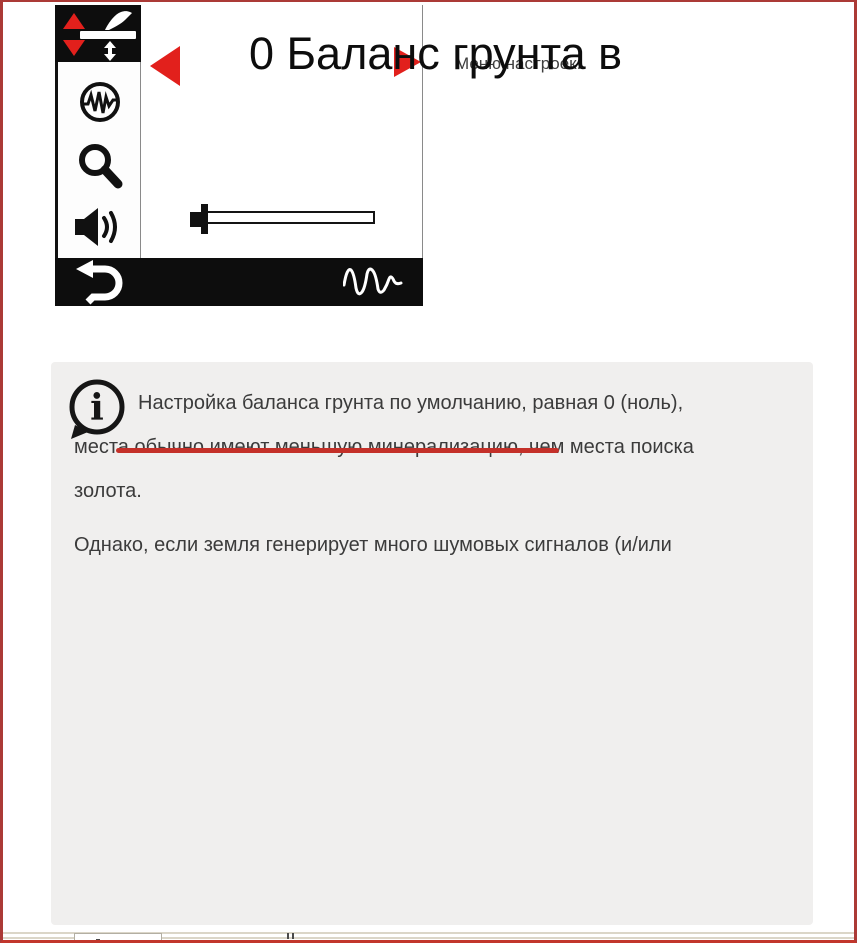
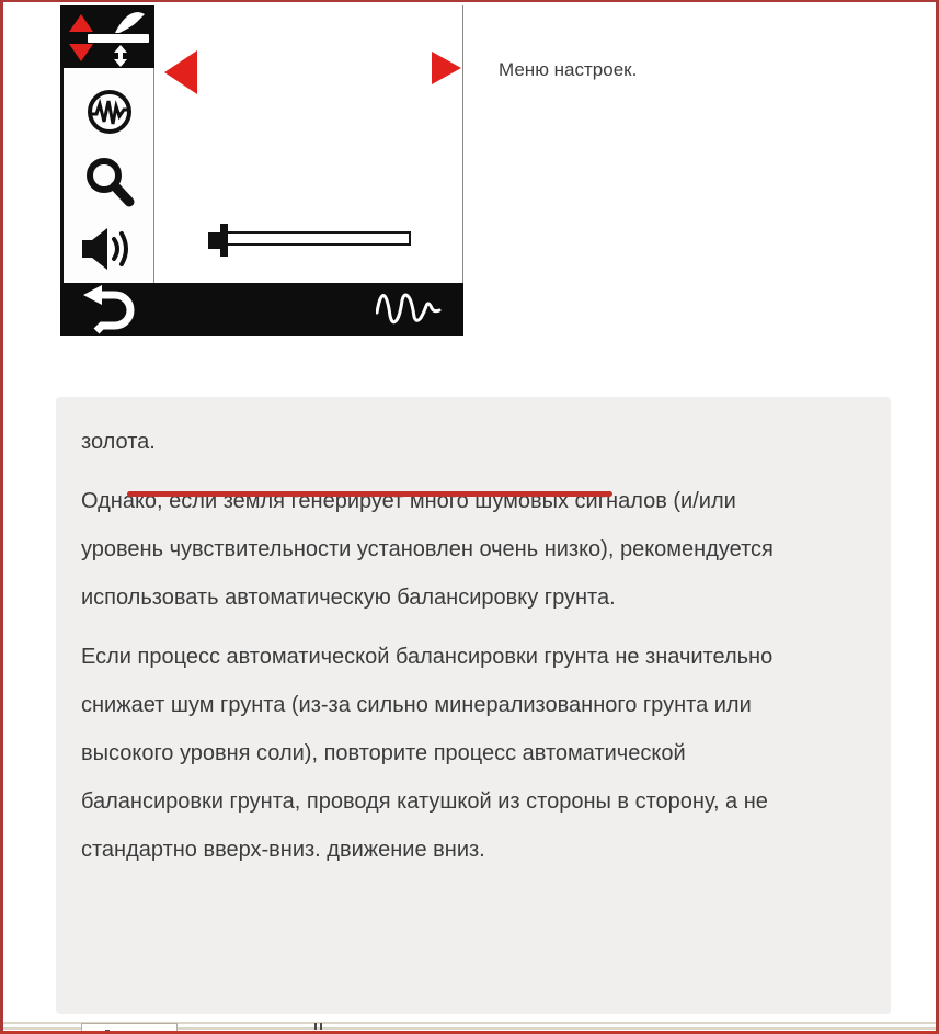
  Меню настроек.
- 0 Баланс грунта в
- i
- Настройка баланса грунта по умолчанию, равная 0 (ноль),
- места обычно имеют меньшую минерализацию, чем места поиска
  золота.
  Однако, если земля генерирует много шумовых сигналов (и/или
+ уровень чувствительности установлен очень низко), рекомендуется
+ использовать автоматическую балансировку грунта.
+ Если процесс автоматической балансировки грунта не значительно
+ снижает шум грунта (из-за сильно минерализованного грунта или
+ высокого уровня соли), повторите процесс автоматической
+ балансировки грунта, проводя катушкой из стороны в сторону, а не
+ стандартно вверх-вниз. движение вниз.
